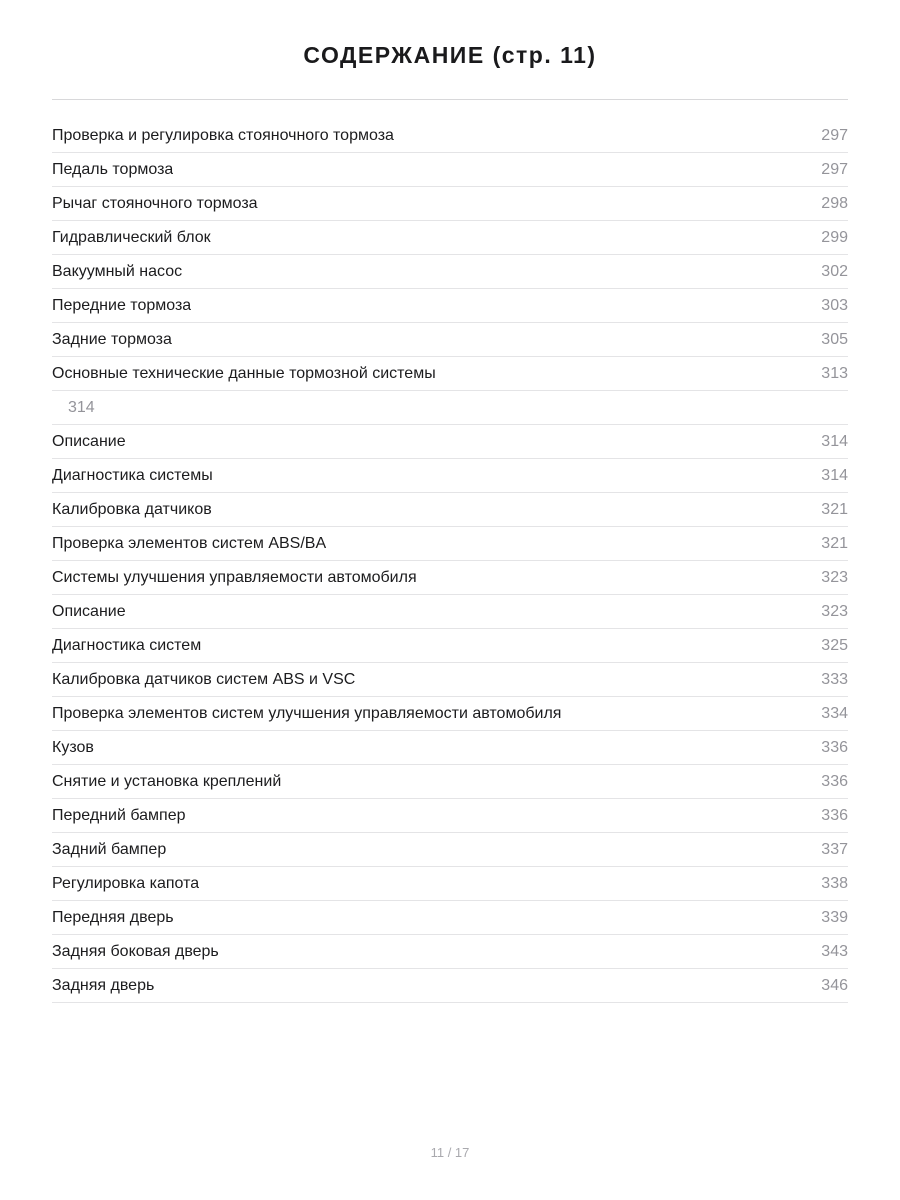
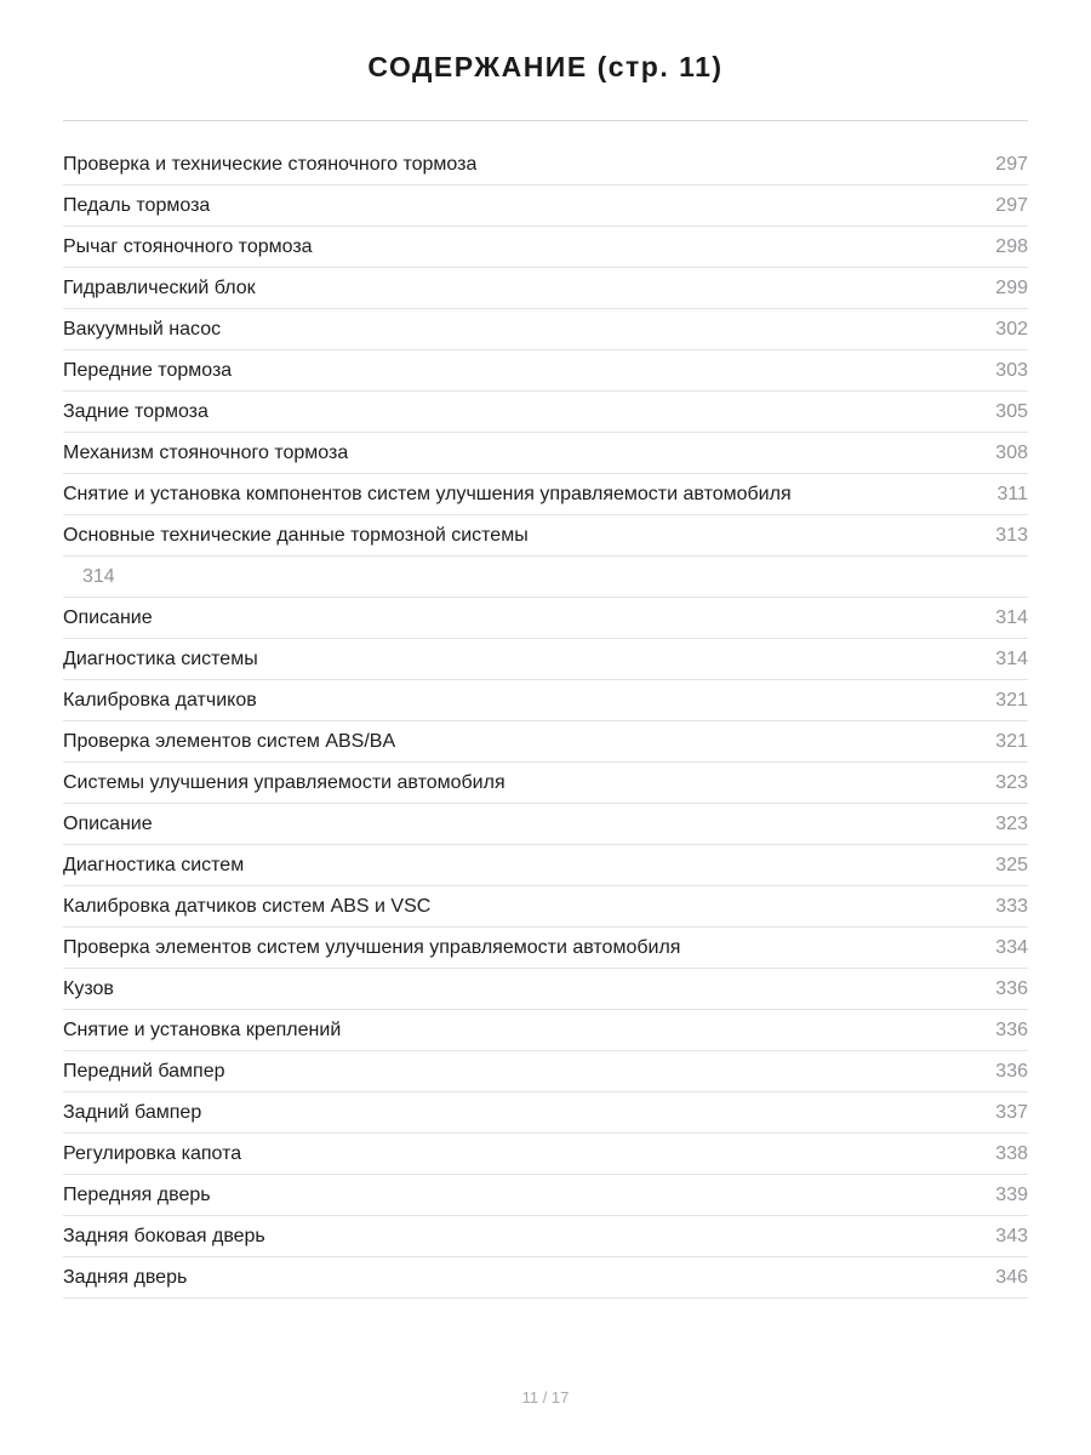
  СОДЕРЖАНИЕ (стр. 11)
- Проверка и регулировка стояночного тормоза
+ Проверка и технические стояночного тормоза
  297
  Педаль тормоза
  297
  Рычаг стояночного тормоза
  298
  Гидравлический блок
  299
  Вакуумный насос
  302
  Передние тормоза
  303
  Задние тормоза
  305
+ Механизм стояночного тормоза
+ 308
+ Снятие и установка компонентов систем улучшения управляемости автомобиля
+ 311
  Основные технические данные тормозной системы
  313
  314
  Описание
  314
  Диагностика системы
  314
  Калибровка датчиков
  321
  Проверка элементов систем ABS/BA
  321
  Системы улучшения управляемости автомобиля
  323
  Описание
  323
  Диагностика систем
  325
  Калибровка датчиков систем ABS и VSC
  333
  Проверка элементов систем улучшения управляемости автомобиля
  334
  Кузов
  336
  Снятие и установка креплений
  336
  Передний бампер
  336
  Задний бампер
  337
  Регулировка капота
  338
  Передняя дверь
  339
  Задняя боковая дверь
  343
  Задняя дверь
  346
  11 / 17
